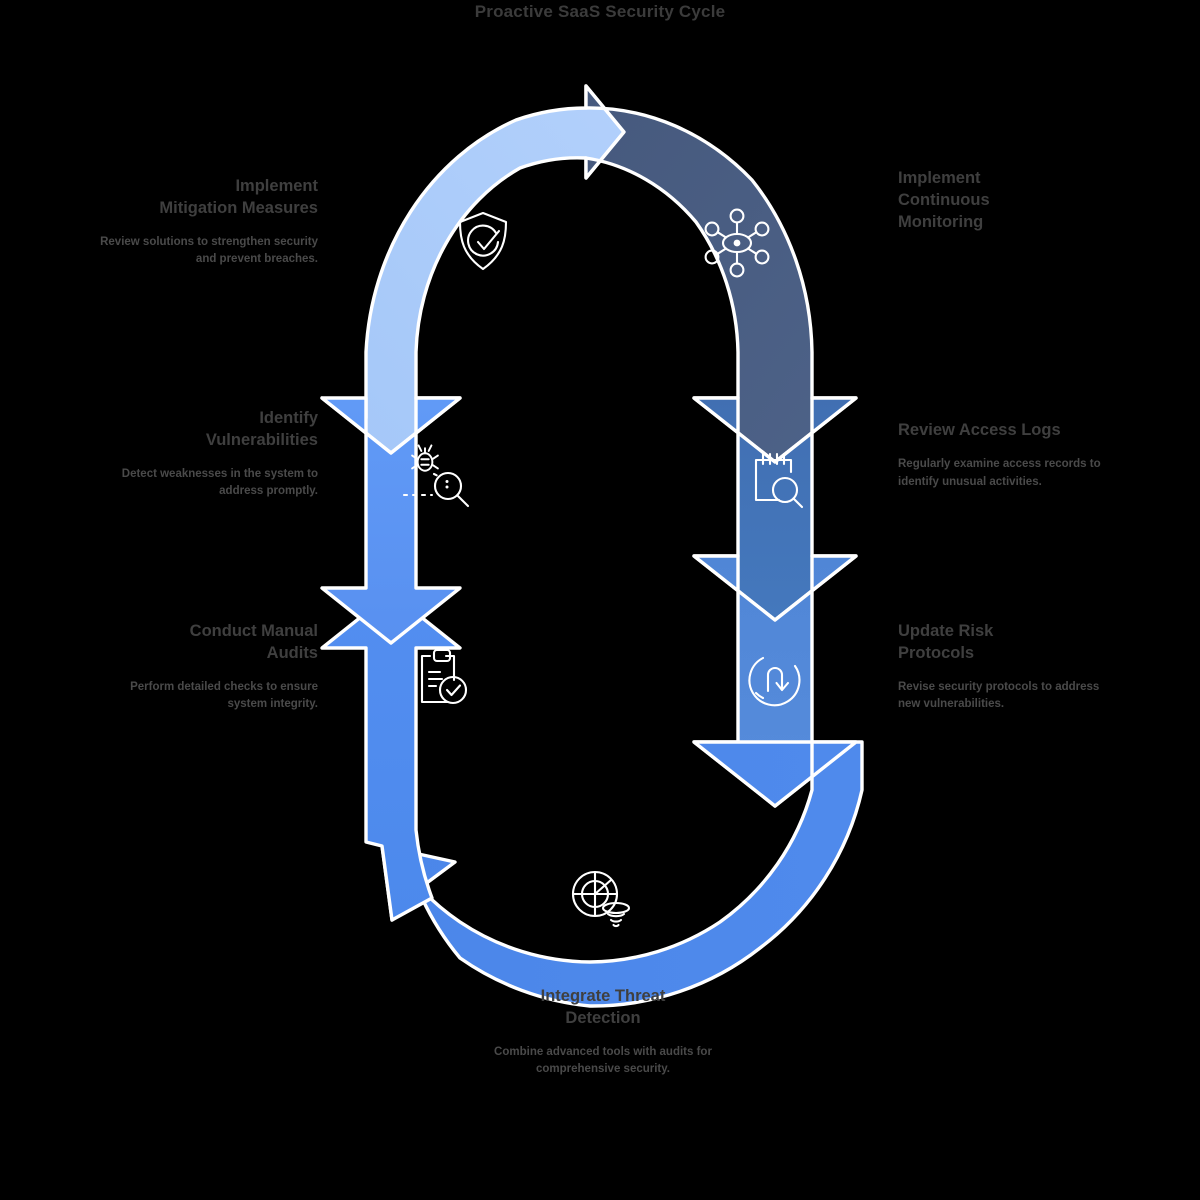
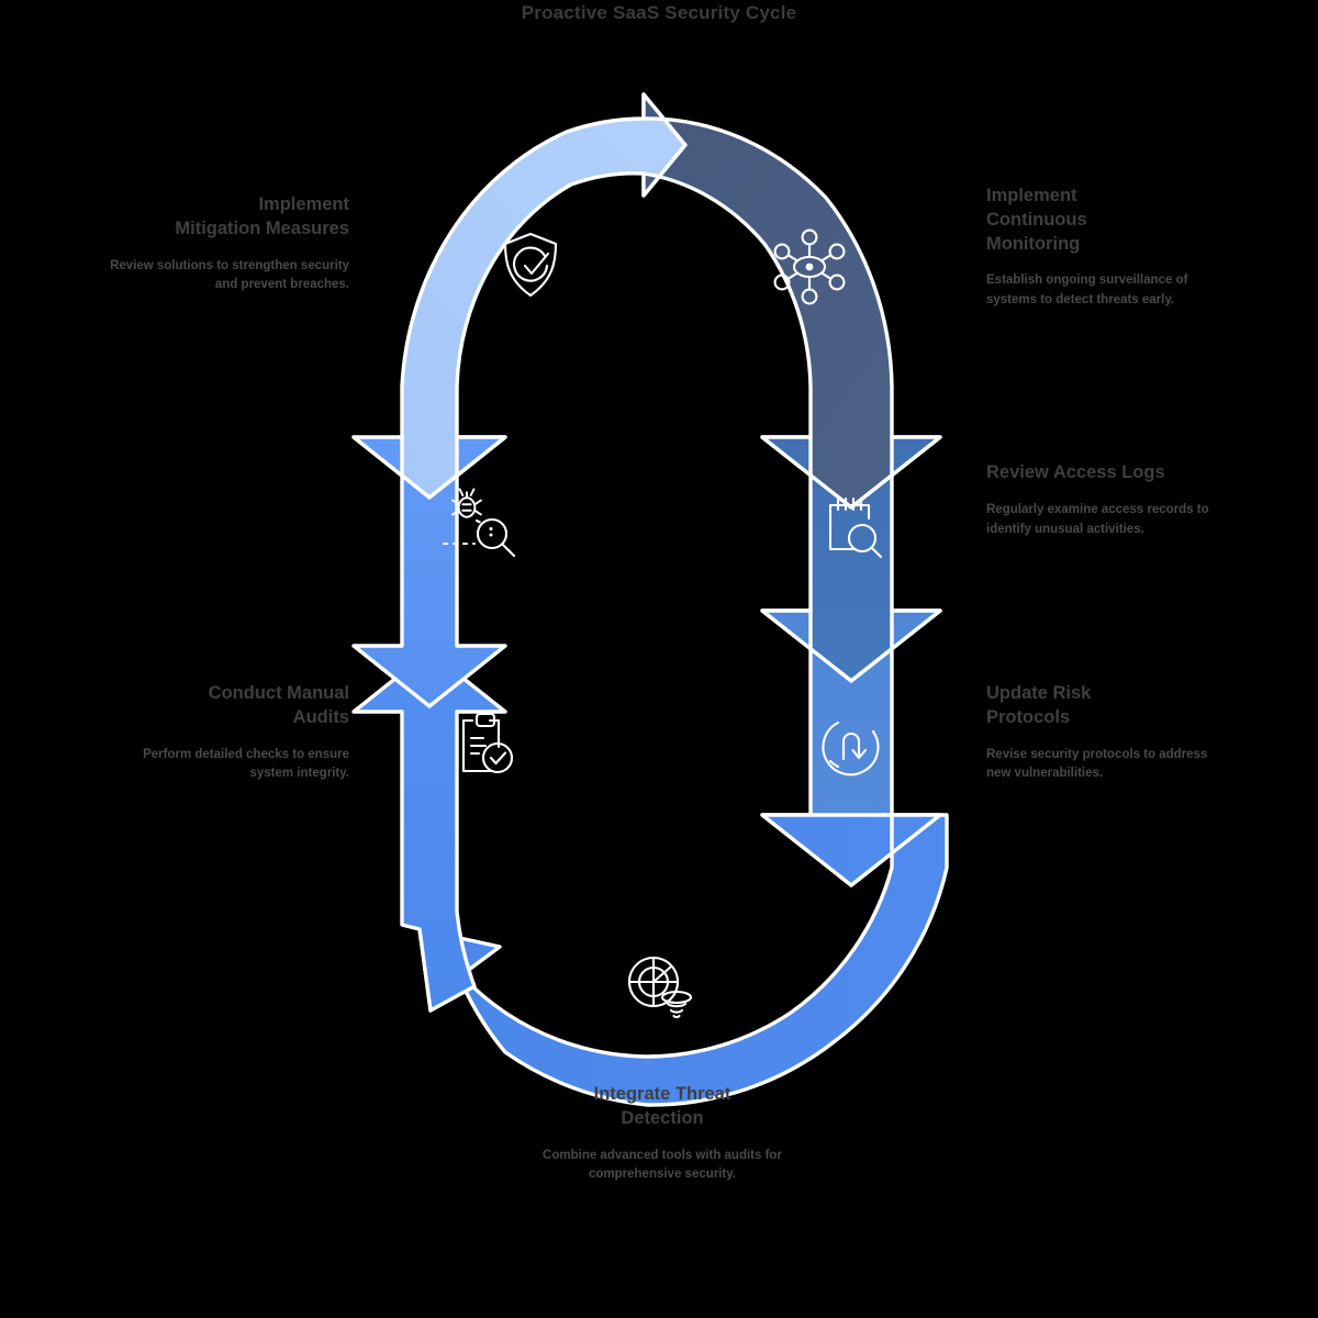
  Proactive SaaS Security Cycle
  Implement
  Mitigation Measures
  Review solutions to strengthen security and prevent breaches.
- Identify
- Vulnerabilities
- Detect weaknesses in the system to address promptly.
  Conduct Manual
  Audits
  Perform detailed checks to ensure system integrity.
  Implement
  Continuous
  Monitoring
+ Establish ongoing surveillance of systems to detect threats early.
  Review Access Logs
  Regularly examine access records to identify unusual activities.
  Update Risk
  Protocols
  Revise security protocols to address new vulnerabilities.
  Integrate Threat
  Detection
  Combine advanced tools with audits for comprehensive security.
